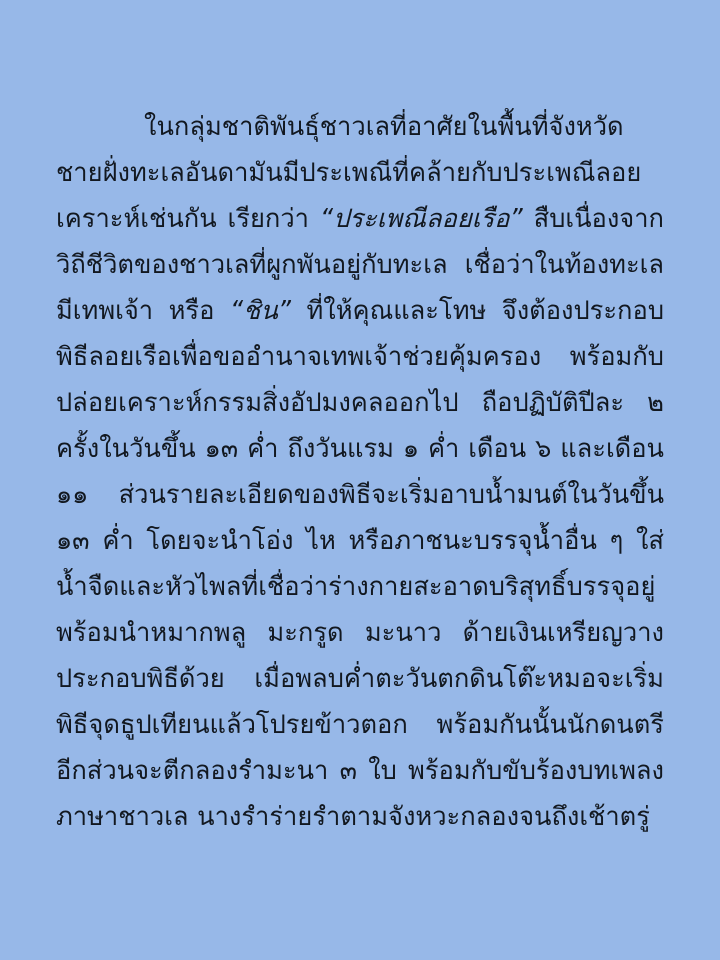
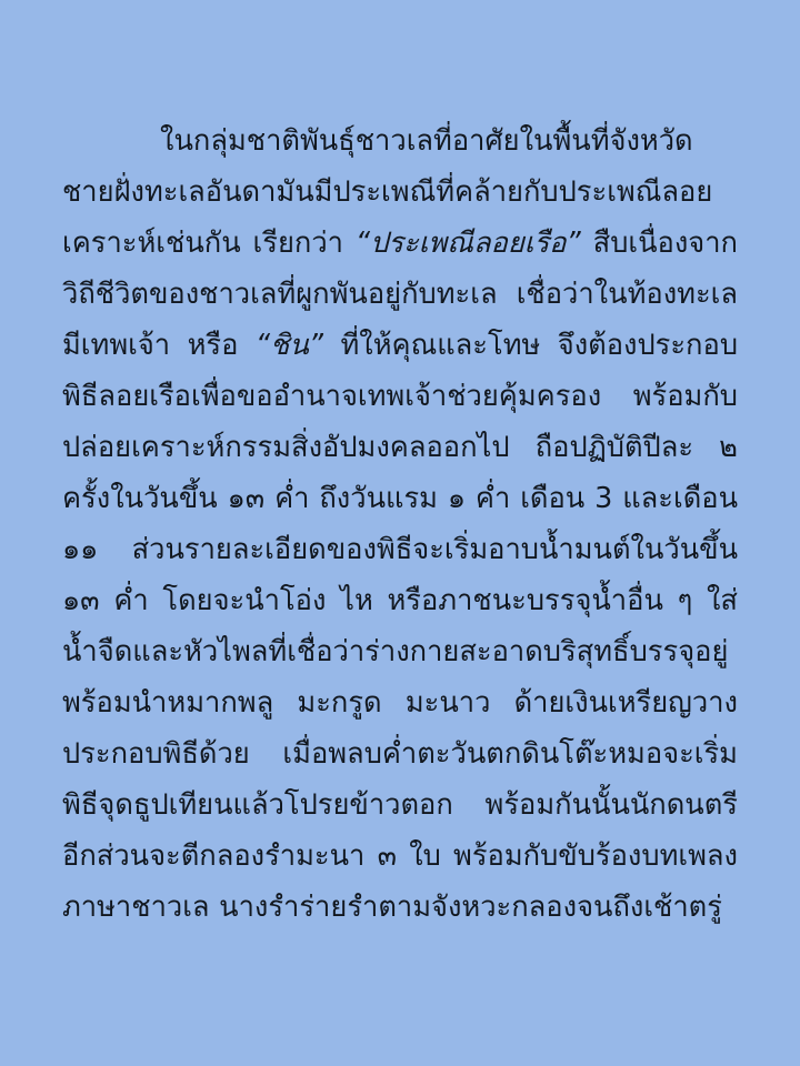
- ในกลุ่มชาติพันธุ์ชาวเลที่อาศัยในพื้นที่จังหวัดชายฝั่งทะเลอันดามันมีประเพณีที่คล้ายกับประเพณีลอยเคราะห์เช่นกัน เรียกว่า “ประเพณีลอยเรือ” สืบเนื่องจากวิถีชีวิตของชาวเลที่ผูกพันอยู่กับทะเล เชื่อว่าในท้องทะเลมีเทพเจ้า หรือ “ชิน” ที่ให้คุณและโทษ จึงต้องประกอบพิธีลอยเรือเพื่อขออำนาจเทพเจ้าช่วยคุ้มครอง พร้อมกับปล่อยเคราะห์กรรมสิ่งอัปมงคลออกไป ถือปฏิบัติปีละ ๒ ครั้งในวันขึ้น ๑๓ ค่ำ ถึงวันแรม ๑ ค่ำ เดือน ๖ และเดือน ๑๑ ส่วนรายละเอียดของพิธีจะเริ่มอาบน้ำมนต์ในวันขึ้น ๑๓ ค่ำ โดยจะนำโอ่ง ไห หรือภาชนะบรรจุน้ำอื่น ๆ ใส่น้ำจืดและหัวไพลที่เชื่อว่าร่างกายสะอาดบริสุทธิ์บรรจุอยู่ พร้อมนำหมากพลู มะกรูด มะนาว ด้ายเงินเหรียญวางประกอบพิธีด้วย เมื่อพลบค่ำตะวันตกดินโต๊ะหมอจะเริ่มพิธีจุดธูปเทียนแล้วโปรยข้าวตอก พร้อมกันนั้นนักดนตรีอีกส่วนจะตีกลองรำมะนา ๓ ใบ พร้อมกับขับร้องบทเพลงภาษาชาวเล นางรำร่ายรำตามจังหวะกลองจนถึงเช้าตรู่
+ ในกลุ่มชาติพันธุ์ชาวเลที่อาศัยในพื้นที่จังหวัดชายฝั่งทะเลอันดามันมีประเพณีที่คล้ายกับประเพณีลอยเคราะห์เช่นกัน เรียกว่า “ประเพณีลอยเรือ” สืบเนื่องจากวิถีชีวิตของชาวเลที่ผูกพันอยู่กับทะเล เชื่อว่าในท้องทะเลมีเทพเจ้า หรือ “ชิน” ที่ให้คุณและโทษ จึงต้องประกอบพิธีลอยเรือเพื่อขออำนาจเทพเจ้าช่วยคุ้มครอง พร้อมกับปล่อยเคราะห์กรรมสิ่งอัปมงคลออกไป ถือปฏิบัติปีละ ๒ ครั้งในวันขึ้น ๑๓ ค่ำ ถึงวันแรม ๑ ค่ำ เดือน 3 และเดือน ๑๑ ส่วนรายละเอียดของพิธีจะเริ่มอาบน้ำมนต์ในวันขึ้น ๑๓ ค่ำ โดยจะนำโอ่ง ไห หรือภาชนะบรรจุน้ำอื่น ๆ ใส่น้ำจืดและหัวไพลที่เชื่อว่าร่างกายสะอาดบริสุทธิ์บรรจุอยู่ พร้อมนำหมากพลู มะกรูด มะนาว ด้ายเงินเหรียญวางประกอบพิธีด้วย เมื่อพลบค่ำตะวันตกดินโต๊ะหมอจะเริ่มพิธีจุดธูปเทียนแล้วโปรยข้าวตอก พร้อมกันนั้นนักดนตรีอีกส่วนจะตีกลองรำมะนา ๓ ใบ พร้อมกับขับร้องบทเพลงภาษาชาวเล นางรำร่ายรำตามจังหวะกลองจนถึงเช้าตรู่
